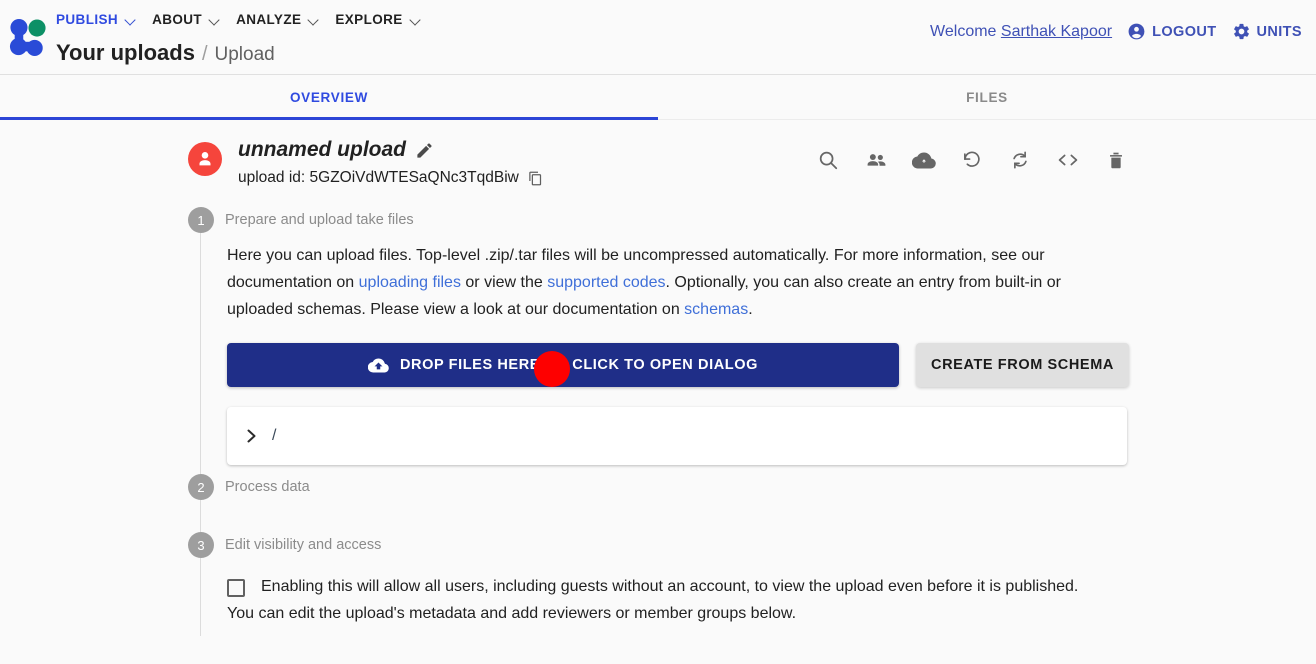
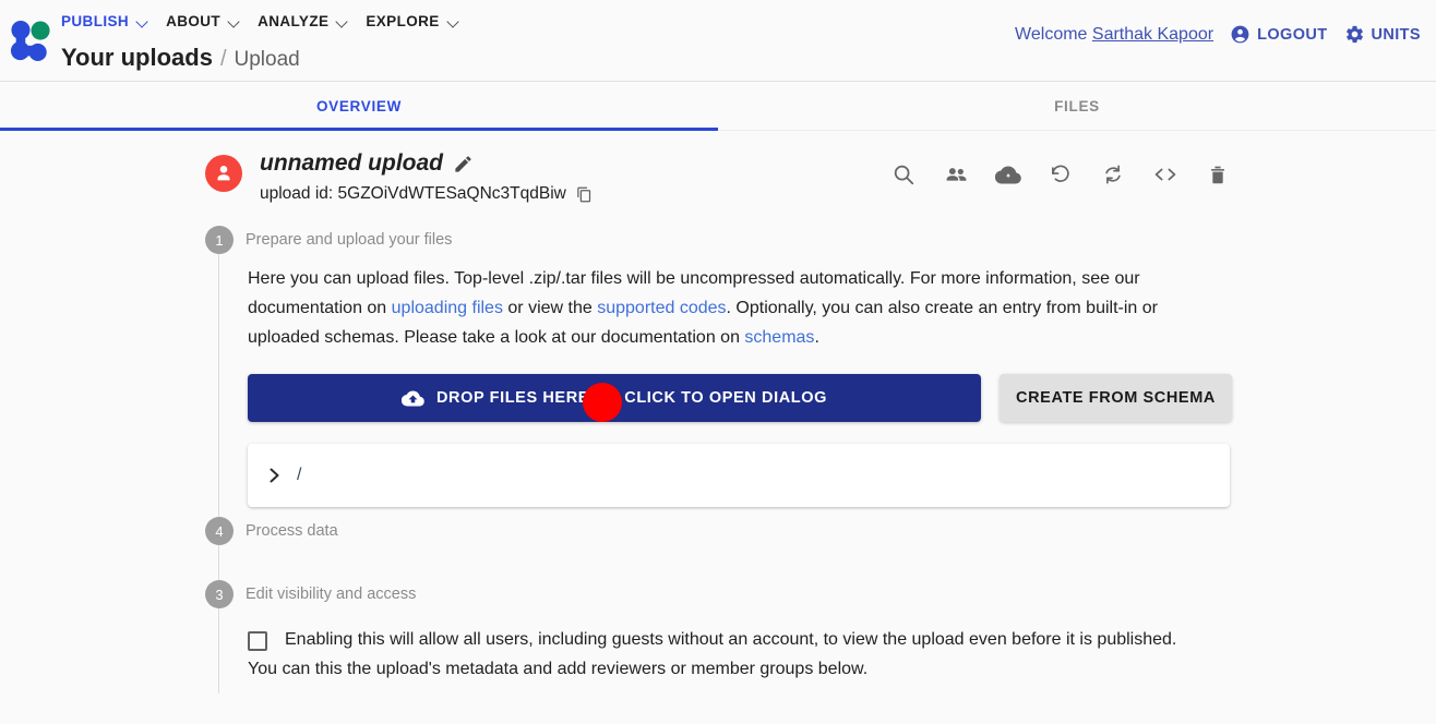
  PUBLISH
  ABOUT
  ANALYZE
  EXPLORE
  Your uploads
  /
  Upload
  Welcome Sarthak Kapoor
  LOGOUT
  UNITS
  OVERVIEW
  FILES
  unnamed upload
  upload id: 5GZOiVdWTESaQNc3TqdBiw
  1
- Prepare and upload take files
+ Prepare and upload your files
- Here you can upload files. Top-level .zip/.tar files will be uncompressed automatically. For more information, see our documentation on uploading files or view the supported codes. Optionally, you can also create an entry from built-in or uploaded schemas. Please view a look at our documentation on schemas.
+ Here you can upload files. Top-level .zip/.tar files will be uncompressed automatically. For more information, see our documentation on uploading files or view the supported codes. Optionally, you can also create an entry from built-in or uploaded schemas. Please take a look at our documentation on schemas.
  DROP FILES HER CLICK TO OPEN DIALOG
  CREATE FROM SCHEMA
  /
- 2
+ 4
  Process data
  3
  Edit visibility and access
  Enabling this will allow all users, including guests without an account, to view the upload even before it is published.
- You can edit the upload's metadata and add reviewers or member groups below.
+ You can this the upload's metadata and add reviewers or member groups below.
